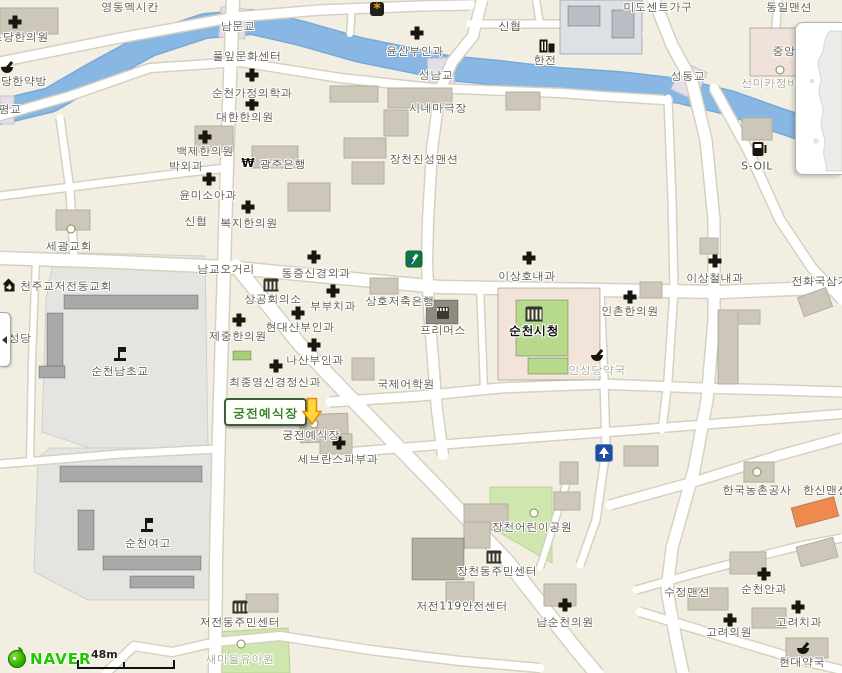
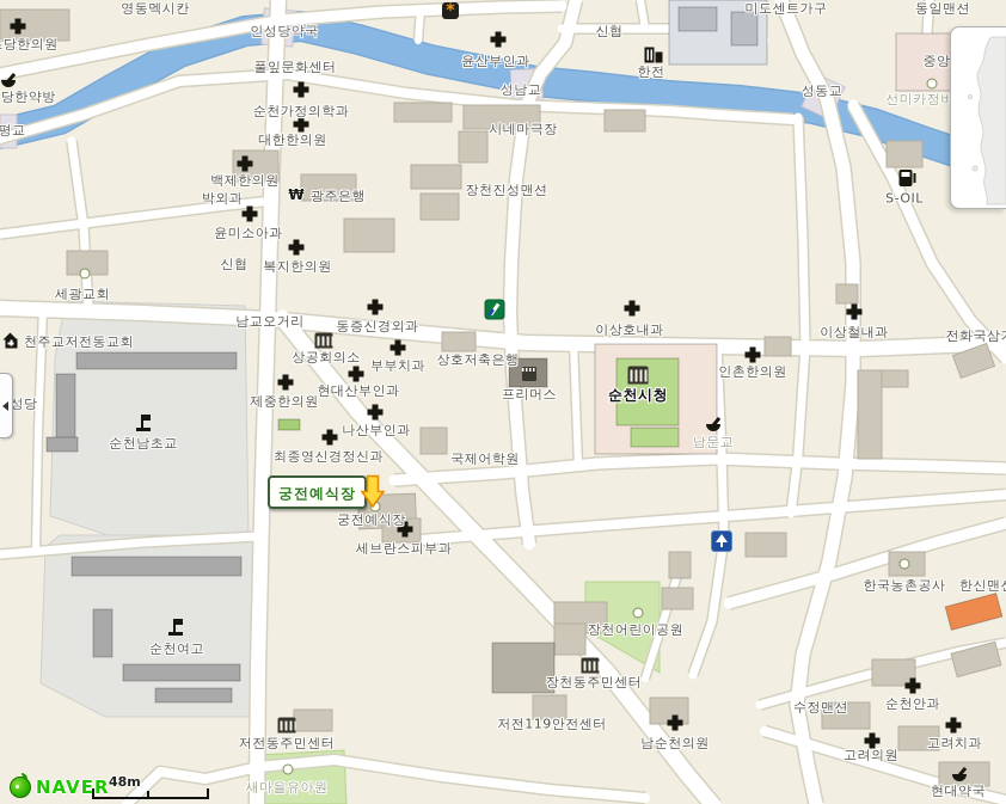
  ₩
  *
  영동멕시칸
- 남문교
+ 인성당약국
  당한의원
  당한약방
  평교
  풀잎문화센터
  순천가정의학과
  대한한의원
  백제한의원
  박외과
  윤미소아과
  광주은행
  신협
  복지한의원
  윤산부인과
  신협
  한전
  성남교
  시네마극장
  장천진성맨션
  미도센트가구
  동일맨션
  중앙
  선미카정비
  성동교
  S-OIL
  세광교회
  천주교저전동교회
  성당
  순천남초교
  남교오거리
  동증신경외과
  상공회의소
  부부치과
  상호저축은행
  현대산부인과
  제중한의원
  프리머스
  나산부인과
  최종영신경정신과
  국제어학원
  궁전예식장
  세브란스피부과
  순천시청
  이상호내과
  인촌한의원
- 인성당약국
+ 남문교
  이상철내과
  한국농촌공사
  한신맨
  수정맨션
  순천안과
  고려치과
  고려의원
  현대약국
  장천어린이공원
  장천동주민센터
  저전119안전센터
  남순천의원
  순천여고
  저전동주민센터
  새마을유아원
  궁전예식장
  NAVER
  48m
